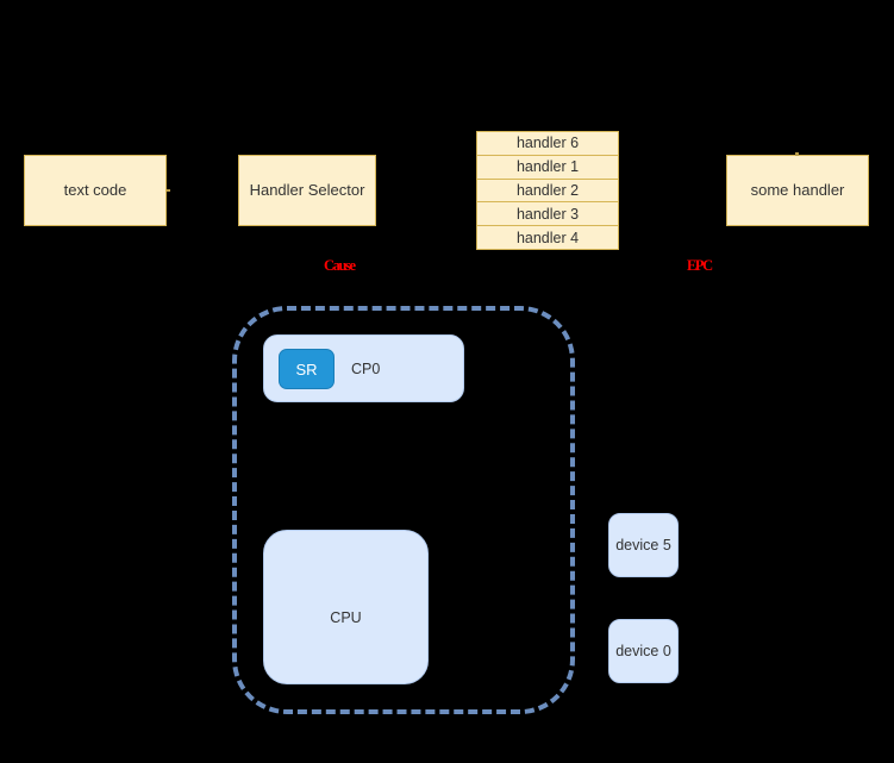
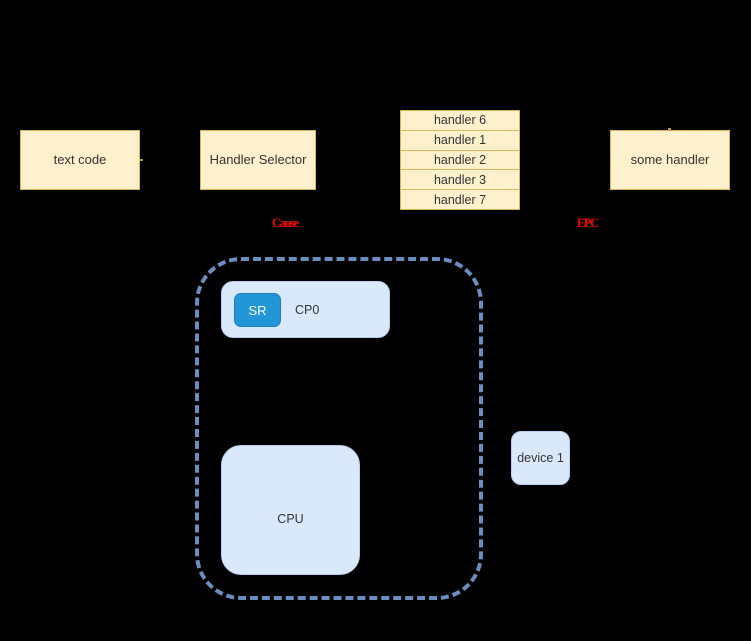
  text code
  Handler Selector
  some handler
  handler 6
  handler 1
  handler 2
  handler 3
- handler 4
+ handler 7
  Cause
  EPC
  SR
  CP0
  CPU
- device 5
+ device 1
- device 0
